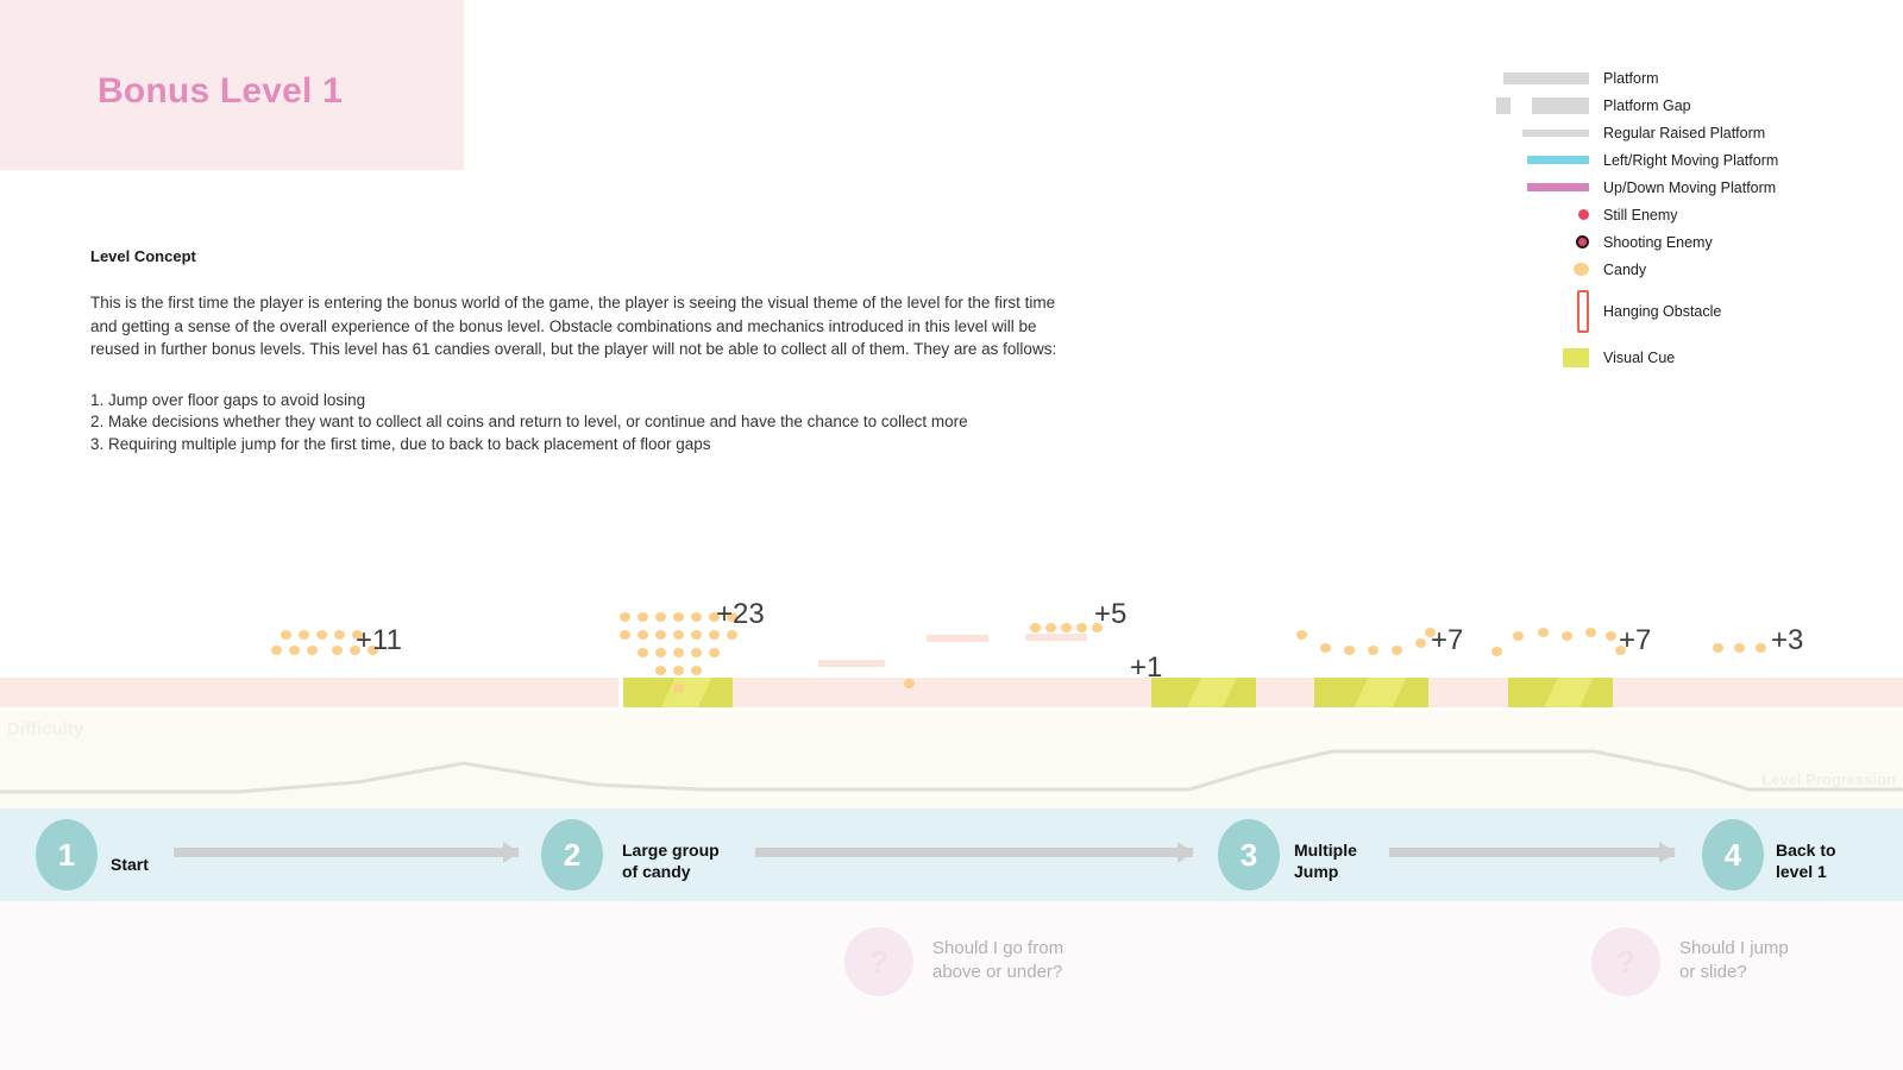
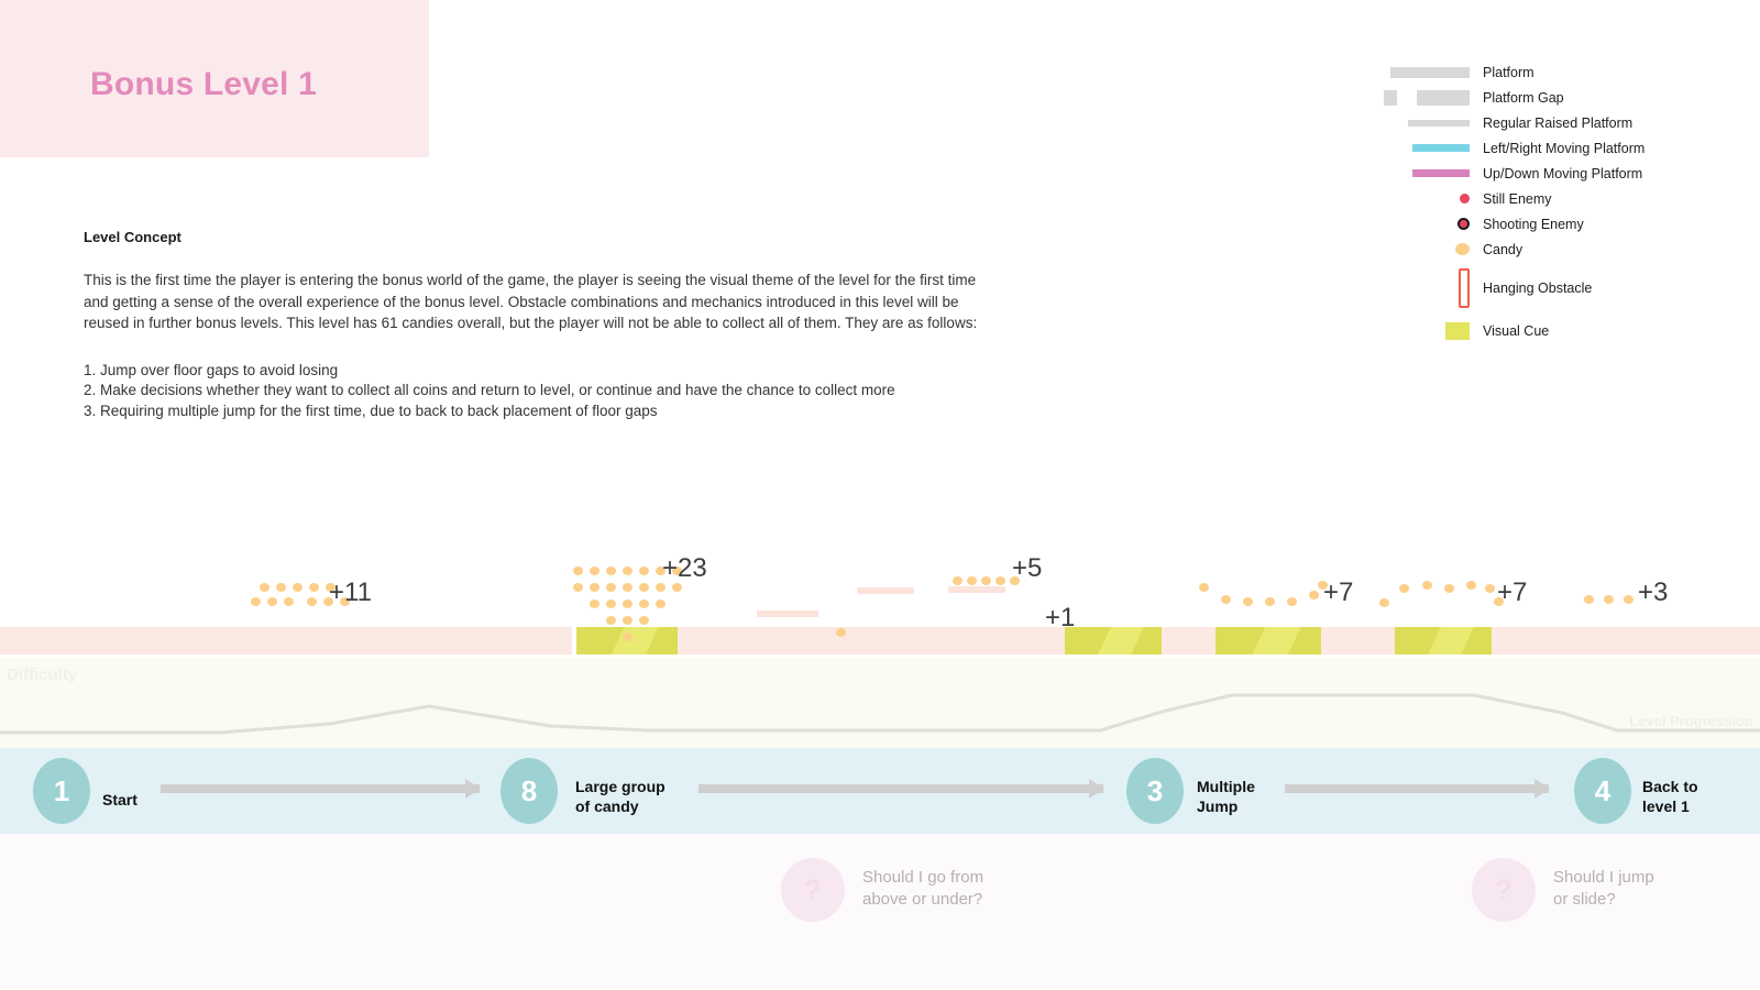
  Bonus Level 1
  Level Concept
  This is the first time the player is entering the bonus world of the game, the player is seeing the visual theme of the level for the first time and getting a sense of the overall experience of the bonus level. Obstacle combinations and mechanics introduced in this level will be reused in further bonus levels. This level has 61 candies overall, but the player will not be able to collect all of them. They are as follows:
  1. Jump over floor gaps to avoid losing
  2. Make decisions whether they want to collect all coins and return to level, or continue and have the chance to collect more
  3. Requiring multiple jump for the first time, due to back to back placement of floor gaps
  Platform
  Platform Gap
  Regular Raised Platform
  Left/Right Moving Platform
  Up/Down Moving Platform
  Still Enemy
  Shooting Enemy
  Candy
  Hanging Obstacle
  Visual Cue
  +11
  +23
  +5
  +1
  +7
  +7
  +3
  Level Progression
  1
  Start
- 2
+ 8
  Large group
  of candy
  3
  Multiple
  Jump
  4
  Back to
  level 1
  Should I go from
  above or under?
  Should I jump
  or slide?
